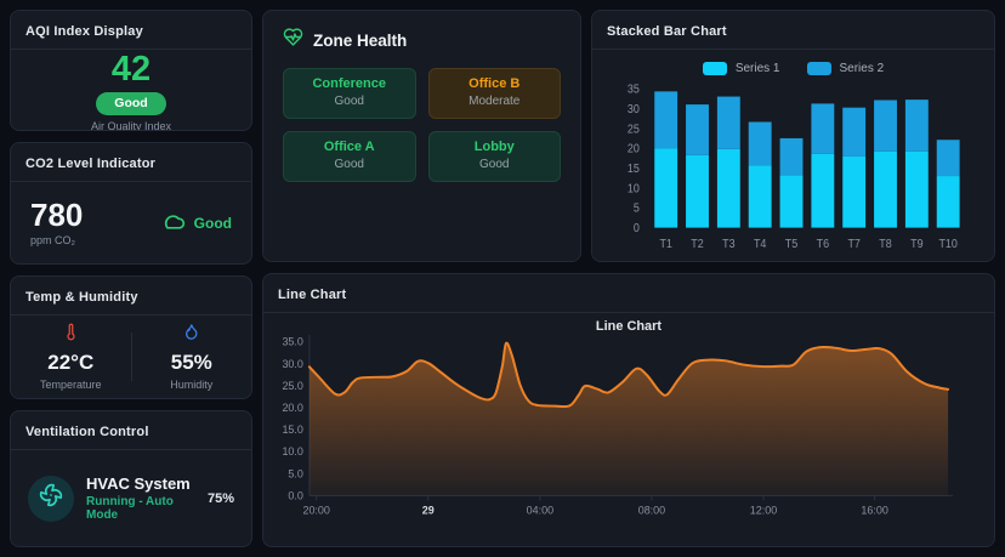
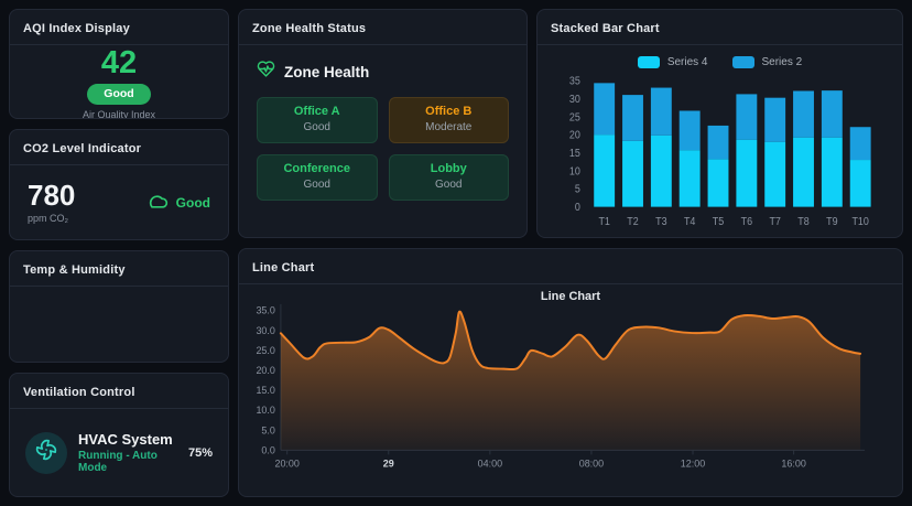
  AQI Index Display
  42
  Good
  Air Quality Index
  CO2 Level Indicator
  780
  ppm CO₂
  Good
  Temp & Humidity
- 22°C
- Temperature
- 55%
- Humidity
  Ventilation Control
  HVAC System
  Running - Auto Mode
  75%
+ Zone Health Status
  Zone Health
- Conference
+ Office A
  Good
  Office B
  Moderate
- Office A
+ Conference
  Good
  Lobby
  Good
  Stacked Bar Chart
- Series 1
+ Series 4
  Series 2
  0
  5
  10
  15
  20
  25
  30
  35
  T1
  T2
  T3
  T4
  T5
  T6
  T7
  T8
  T9
  T10
  Line Chart
  Line Chart
  0.0
  5.0
  10.0
  15.0
  20.0
  25.0
  30.0
  35.0
  20:00
  29
  04:00
  08:00
  12:00
  16:00
